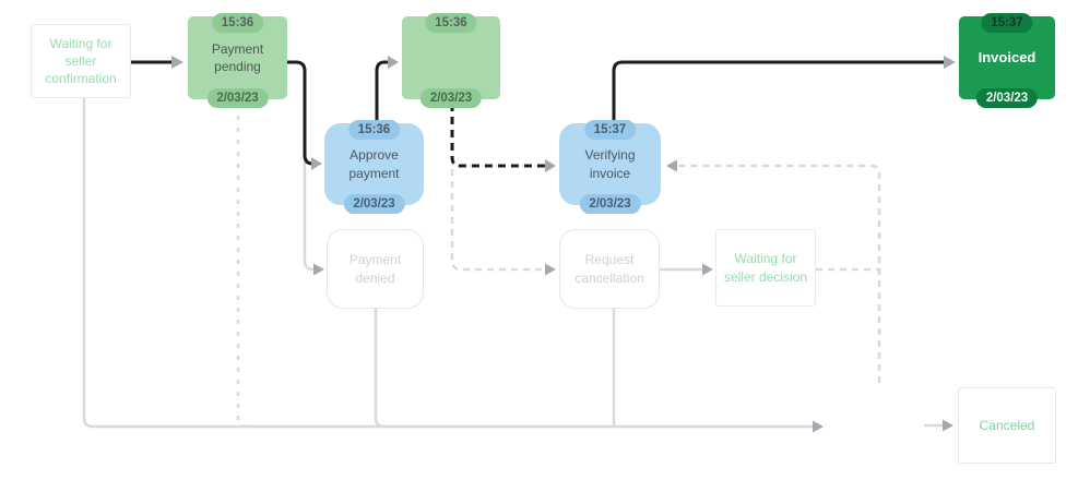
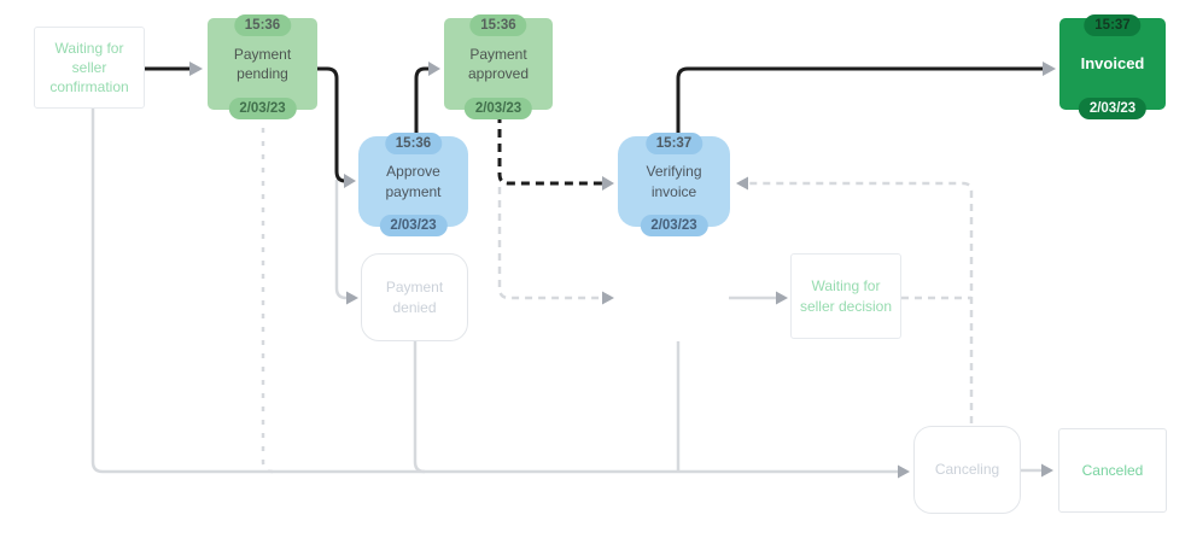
  Waiting for seller confirmation
  15:36
  Payment pending
  2/03/23
  15:36
+ Payment approved
  2/03/23
  15:37
  Invoiced
  2/03/23
  15:36
  Approve payment
  2/03/23
  15:37
  Verifying invoice
  2/03/23
  Payment denied
- Request cancellation
  Waiting for seller decision
+ Canceling
  Canceled
